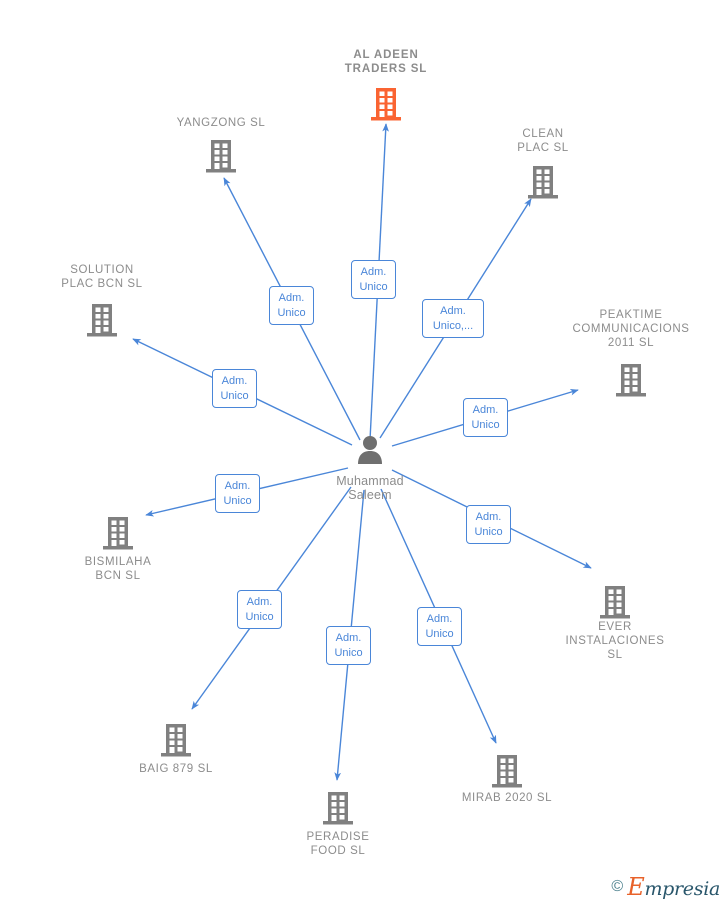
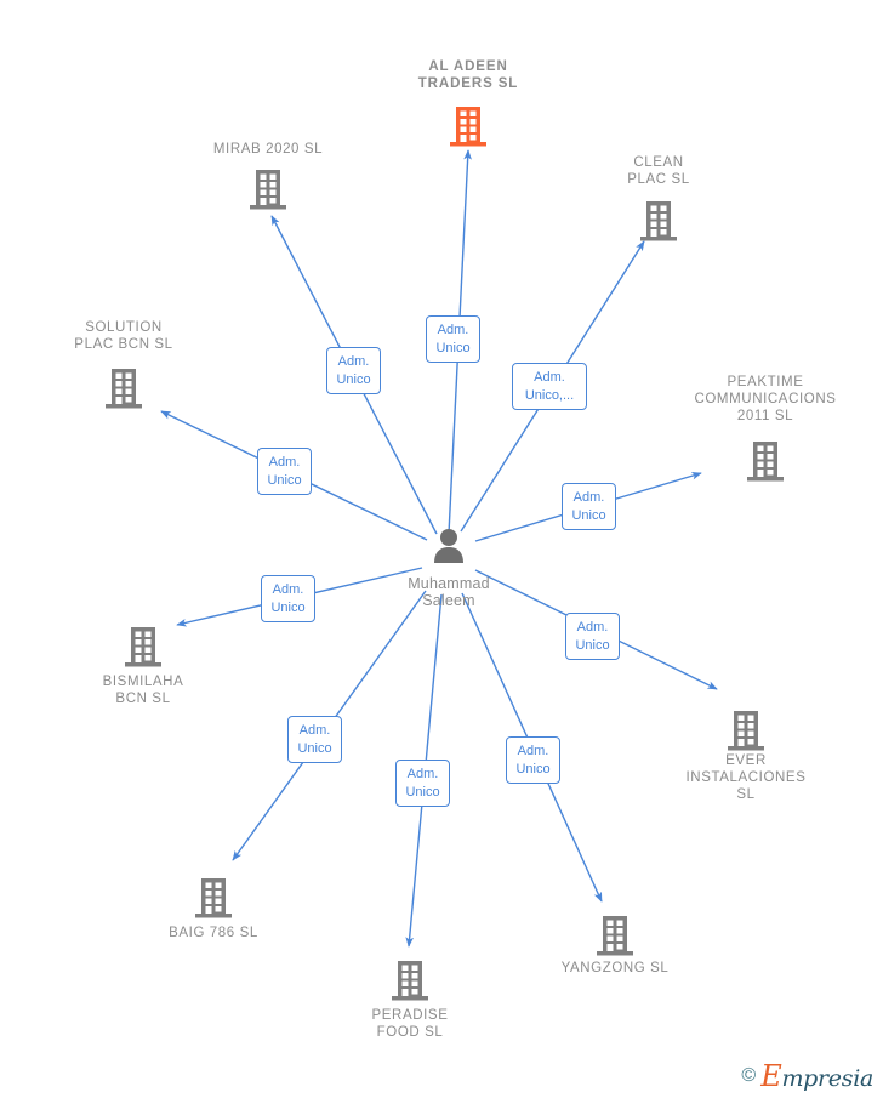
  AL ADEEN
  TRADERS SL
- YANGZONG SL
+ MIRAB 2020 SL
  CLEAN
  PLAC SL
  SOLUTION
  PLAC BCN SL
  PEAKTIME
  COMMUNICACIONS
  2011 SL
  BISMILAHA
  BCN SL
  EVER
  INSTALACIONES
  SL
- BAIG 879 SL
+ BAIG 786 SL
- MIRAB 2020 SL
+ YANGZONG SL
  PERADISE
  FOOD SL
  Muhammad
  Saleem
  Adm.
  Unico
  Adm.
  Unico
  Adm.
  Unico,...
  Adm.
  Unico
  Adm.
  Unico
  Adm.
  Unico
  Adm.
  Unico
  Adm.
  Unico
  Adm.
  Unico
  Adm.
  Unico
  ©
  Empresia
